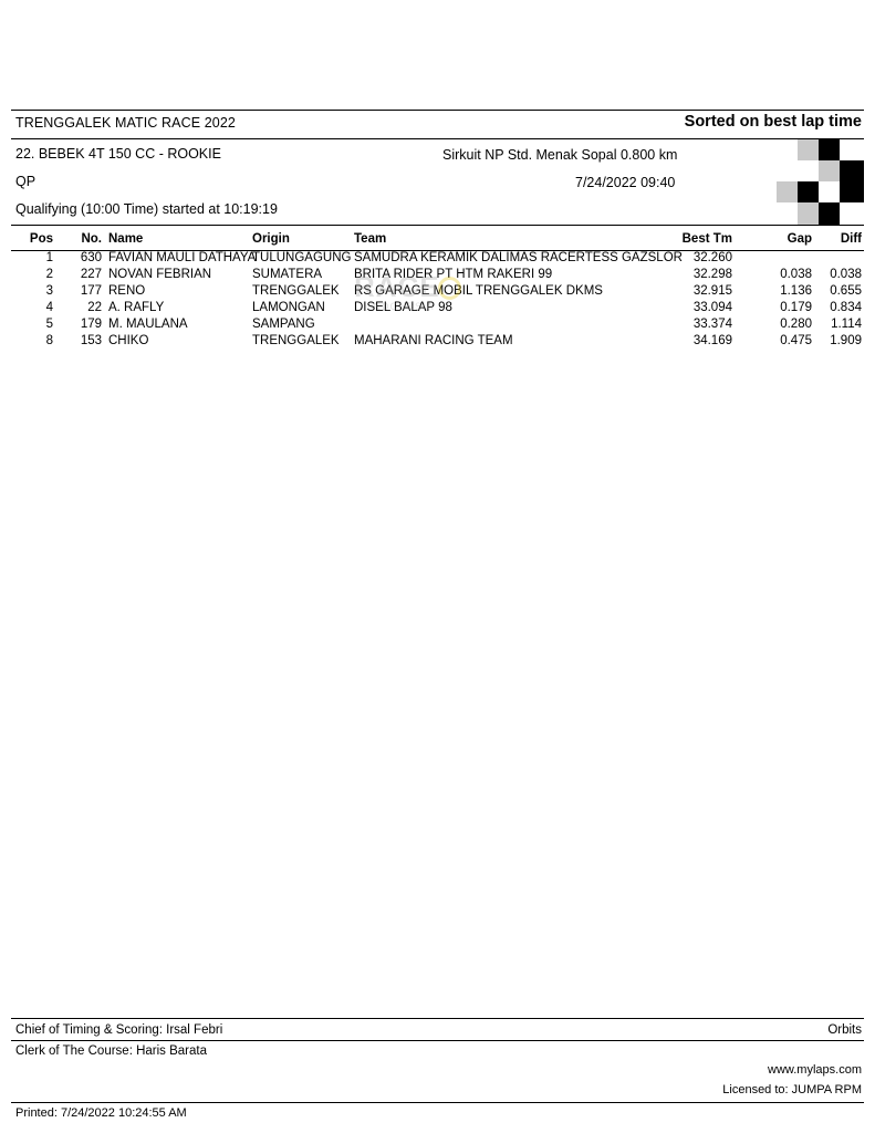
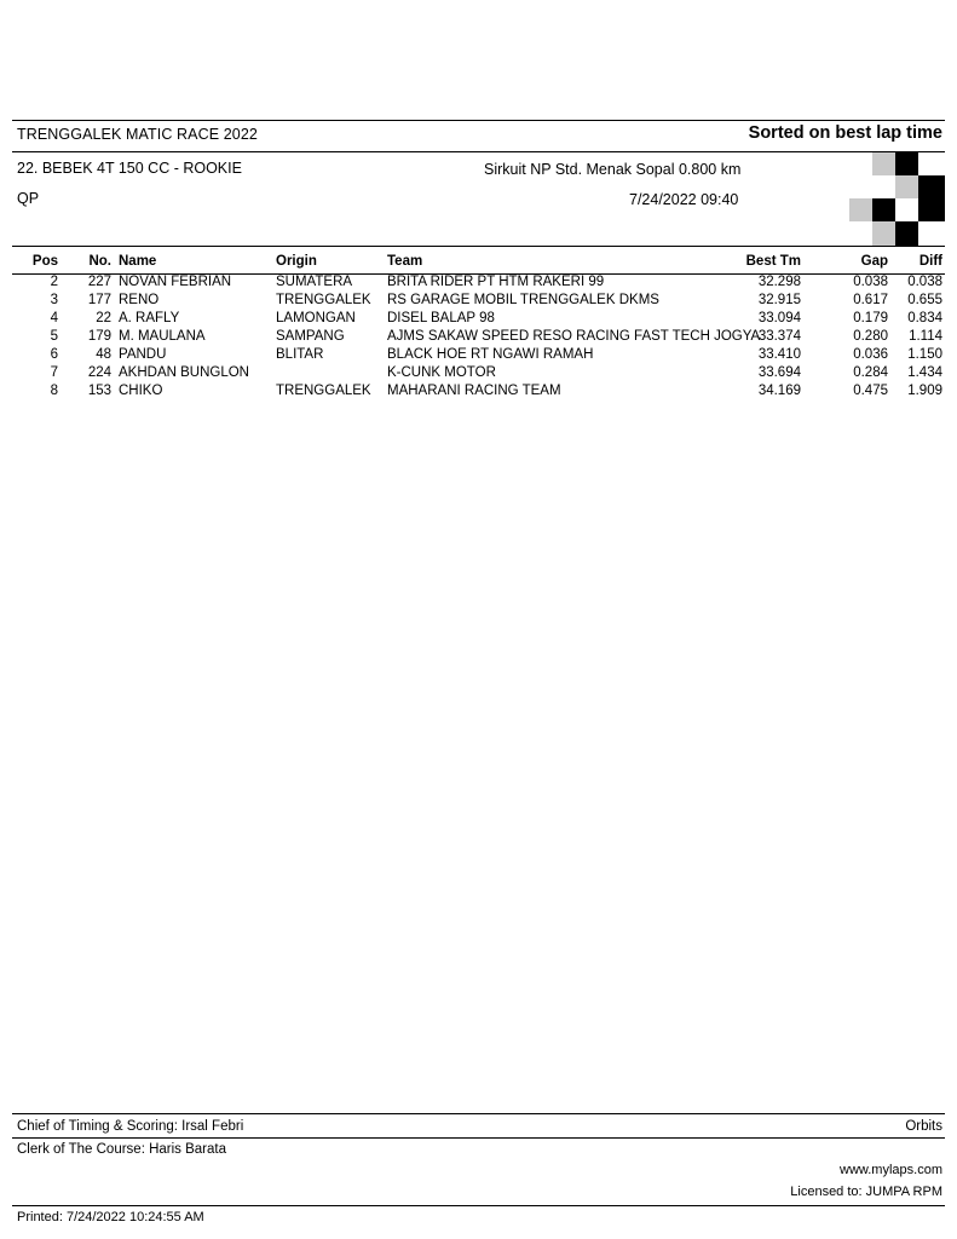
  TRENGGALEK MATIC RACE 2022
  Sorted on best lap time
  22. BEBEK 4T 150 CC - ROOKIE
  QP
- Qualifying (10:00 Time) started at 10:19:19
  Sirkuit NP Std. Menak Sopal 0.800 km
  7/24/2022 09:40
  Pos
  No.
  Name
  Origin
  Team
  Best Tm
  Gap
  Diff
- 1
- 630
- FAVIAN MAULI DATHAYA
- TULUNGAGUNG
- SAMUDRA KERAMIK DALIMAS RACERTESS GAZSLOR
- 32.260
  2
  227
  NOVAN FEBRIAN
  SUMATERA
  BRITA RIDER PT HTM RAKERI 99
  32.298
  0.038
  0.038
  3
  177
  RENO
  TRENGGALEK
  RS GARAGE MOBIL TRENGGALEK DKMS
  32.915
- 1.136
+ 0.617
  0.655
  4
  22
  A. RAFLY
  LAMONGAN
  DISEL BALAP 98
  33.094
  0.179
  0.834
  5
  179
  M. MAULANA
  SAMPANG
+ AJMS SAKAW SPEED RESO RACING FAST TECH JOGYA
  33.374
  0.280
  1.114
+ 6
+ 48
+ PANDU
+ BLITAR
+ BLACK HOE RT NGAWI RAMAH
+ 33.410
+ 0.036
+ 1.150
+ 7
+ 224
+ AKHDAN BUNGLON
+ K-CUNK MOTOR
+ 33.694
+ 0.284
+ 1.434
  8
  153
  CHIKO
  TRENGGALEK
  MAHARANI RACING TEAM
  34.169
  0.475
  1.909
- RACE
- INDONESIA
  Chief of Timing & Scoring: Irsal Febri
  Orbits
  Clerk of The Course: Haris Barata
  www.mylaps.com
  Licensed to: JUMPA RPM
  Printed: 7/24/2022 10:24:55 AM
